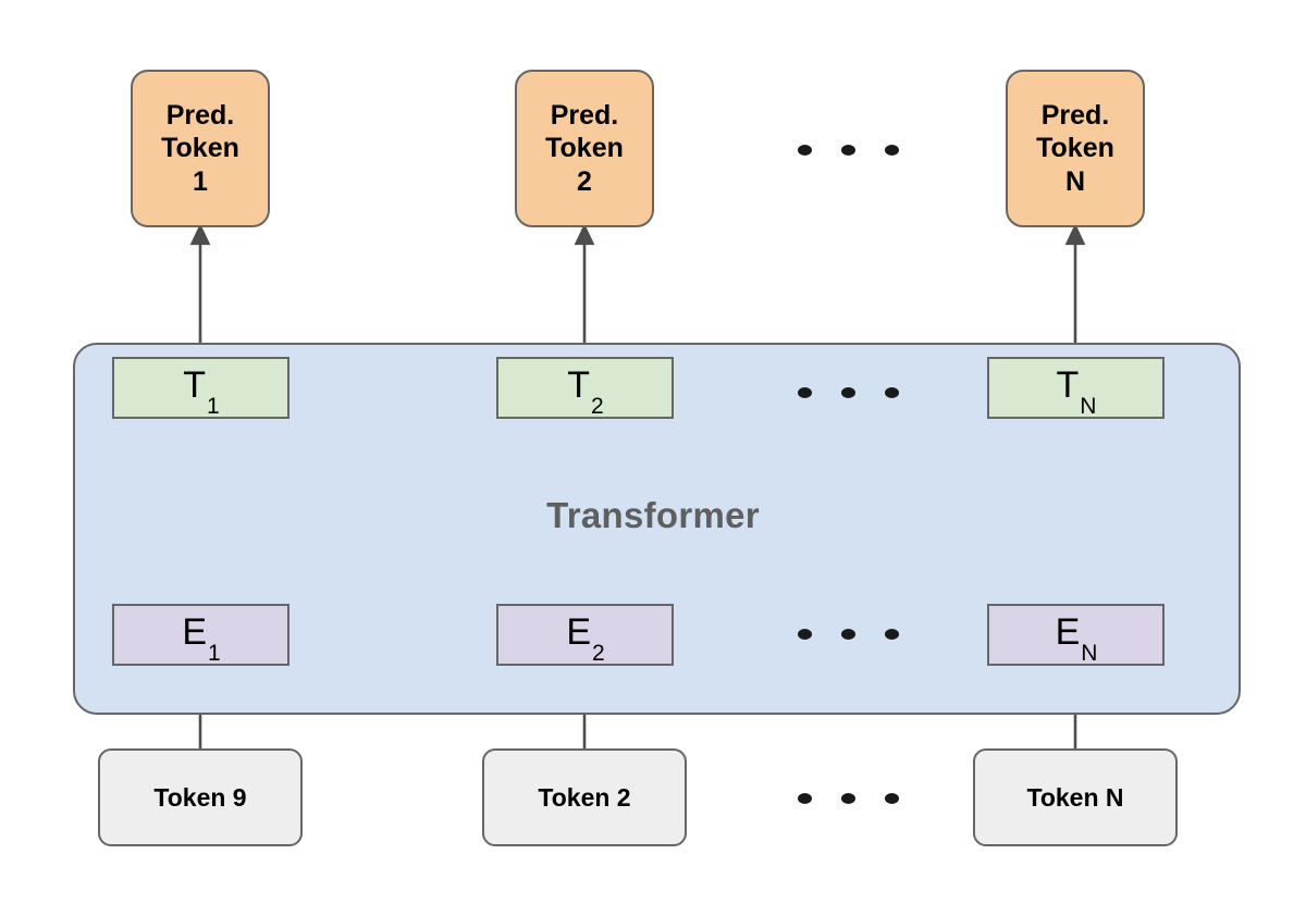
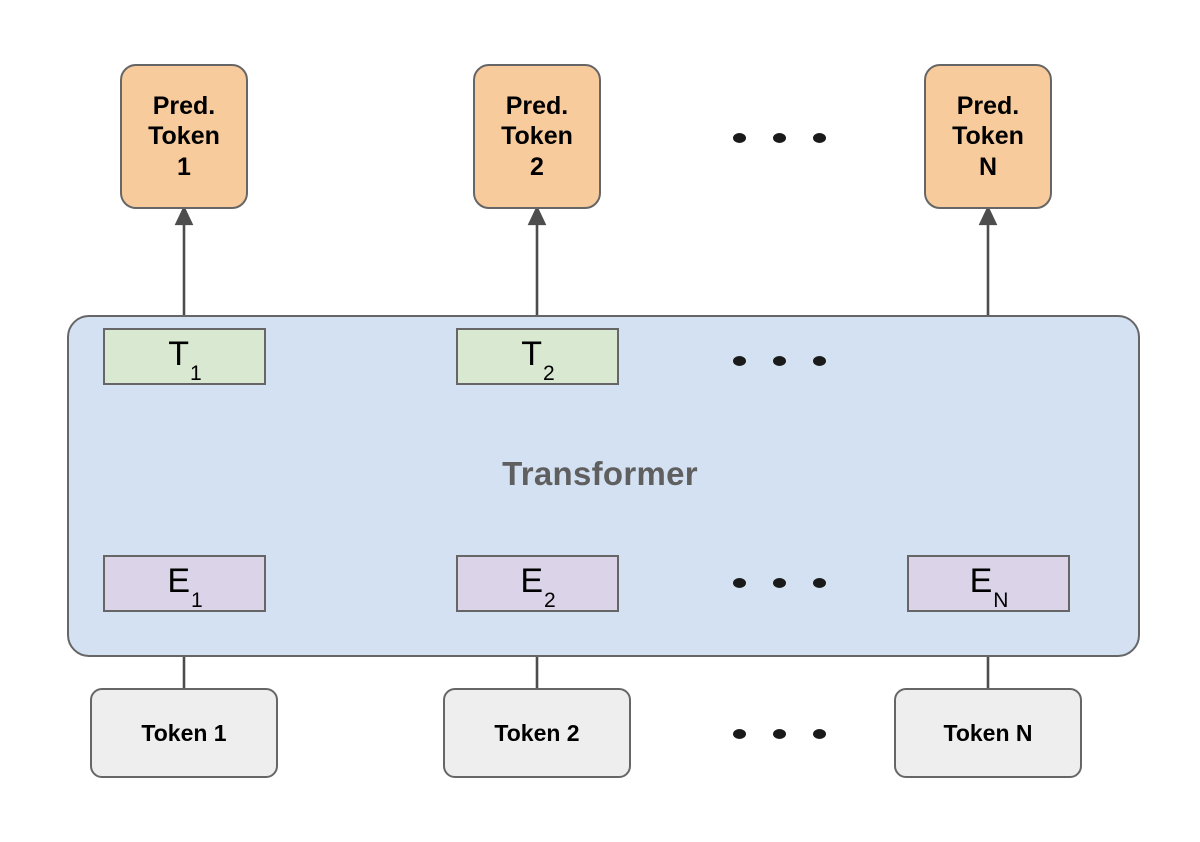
  Transformer
  Pred.
  Token
  1
  Pred.
  Token
  2
  Pred.
  Token
  N
  T1
  T2
- TN
  E1
  E2
  EN
- Token 9
+ Token 1
  Token 2
  Token N
